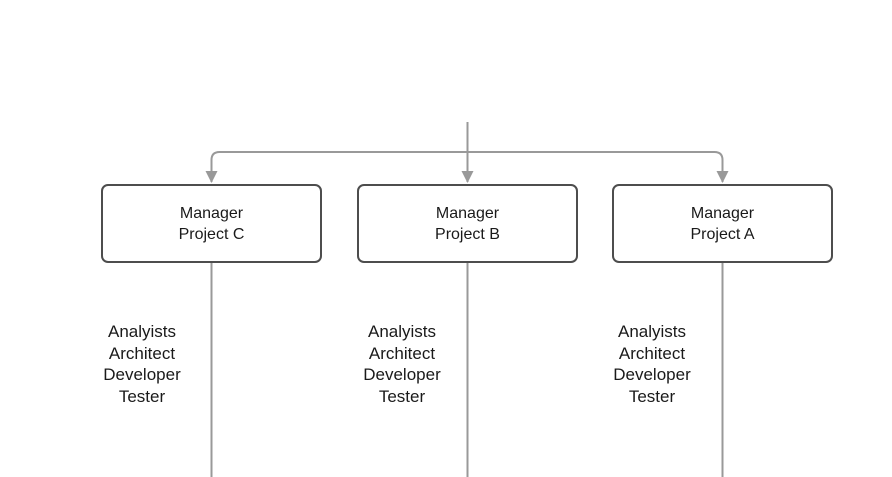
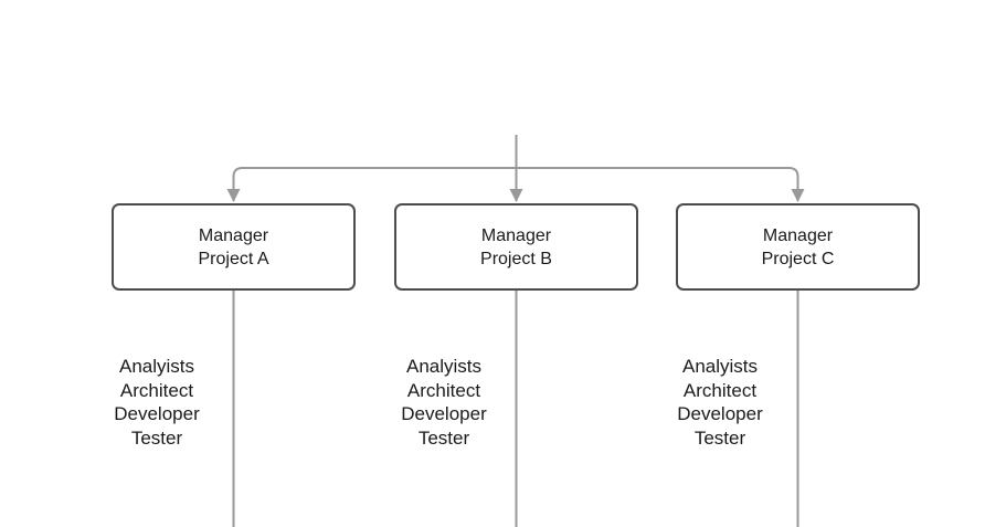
  Manager
- Project C
+ Project A
  Manager
  Project B
  Manager
- Project A
+ Project C
  Analyists
  Architect
  Developer
  Tester
  Analyists
  Architect
  Developer
  Tester
  Analyists
  Architect
  Developer
  Tester
